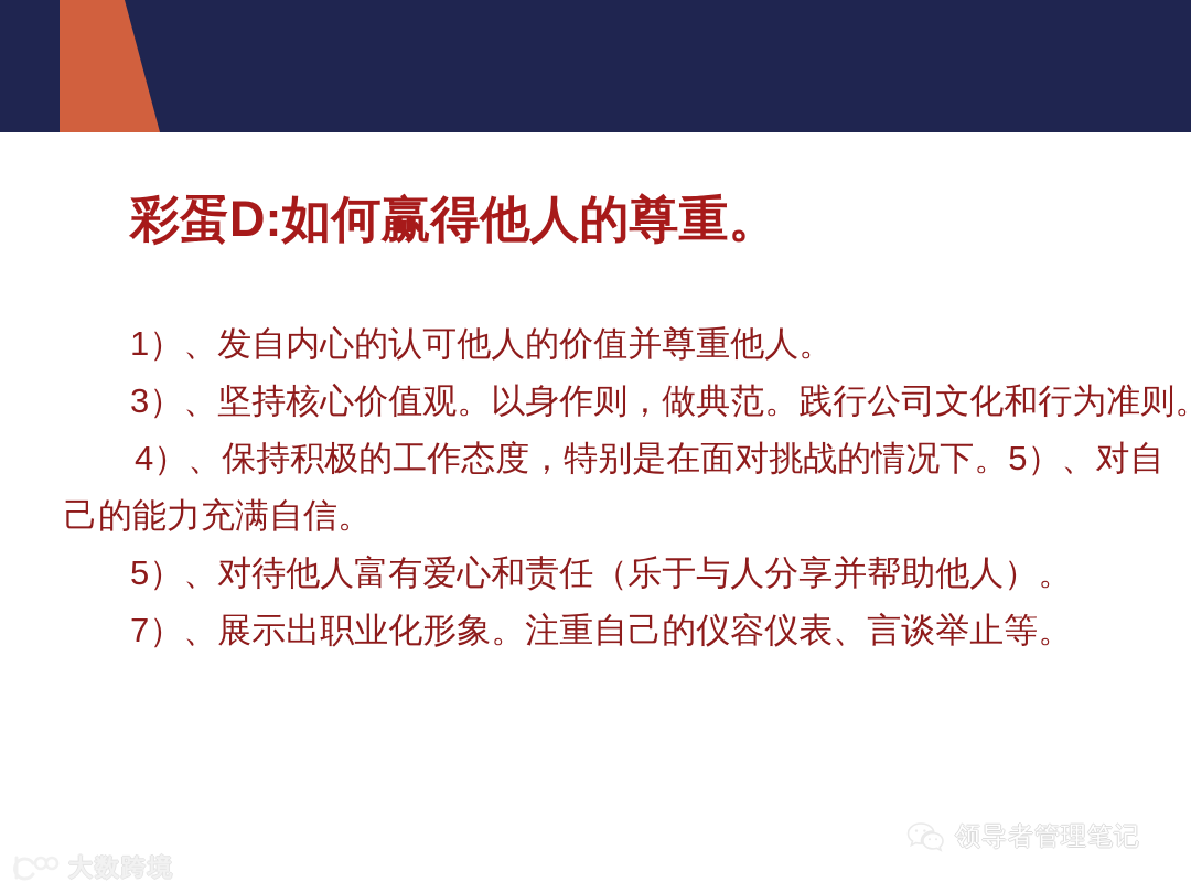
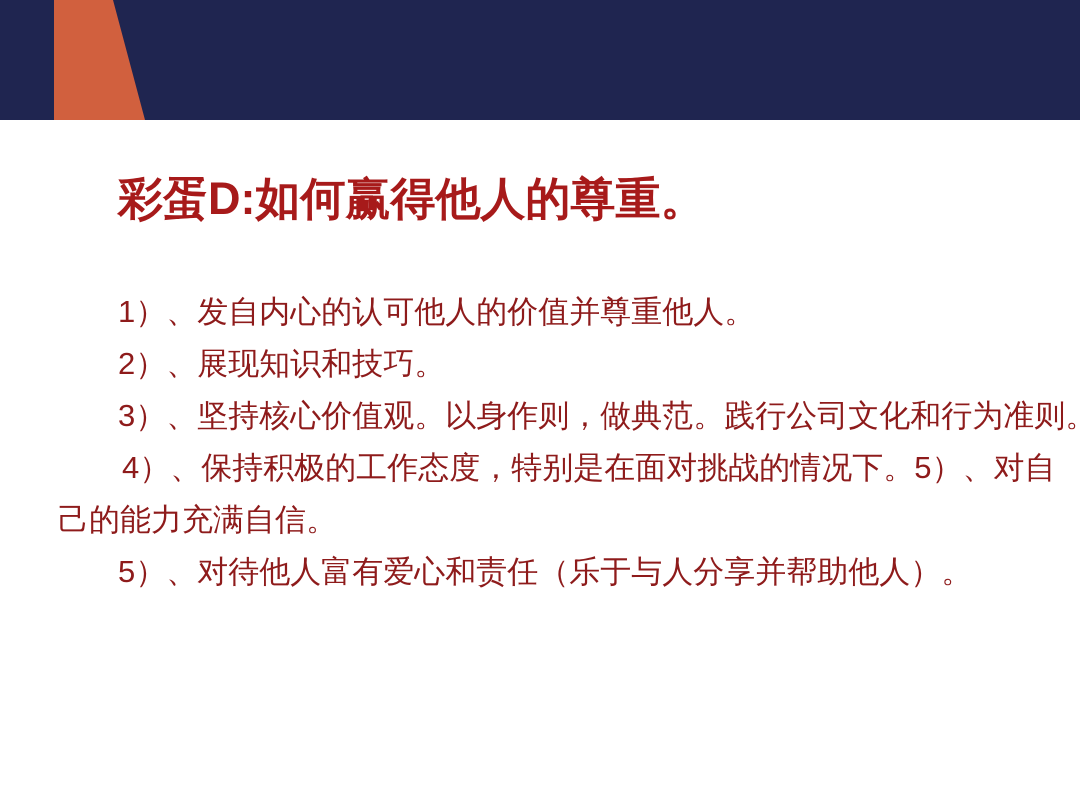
  彩蛋D:如何赢得他人的尊重。
  1）、发自内心的认可他人的价值并尊重他人。
+ 2）、展现知识和技巧。
  3）、坚持核心价值观。以身作则，做典范。践行公司文化和行为准则
  4）、保持积极的工作态度，特别是在面对挑战的情况下。5）、对自
  己的能力充满自信。
  5）、对待他人富有爱心和责任（乐于与人分享并帮助他人）。
- 7）、展示出职业化形象。注重自己的仪容仪表、言谈举止等。
- 大数跨境
- 领导者管理笔记
